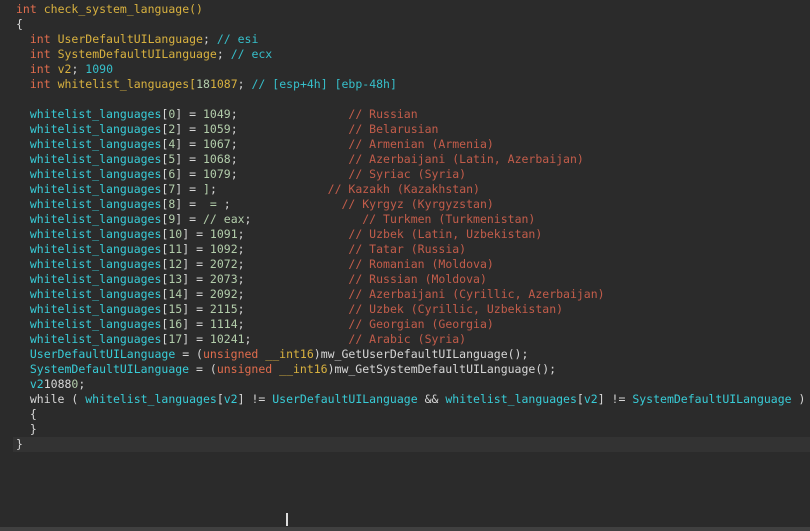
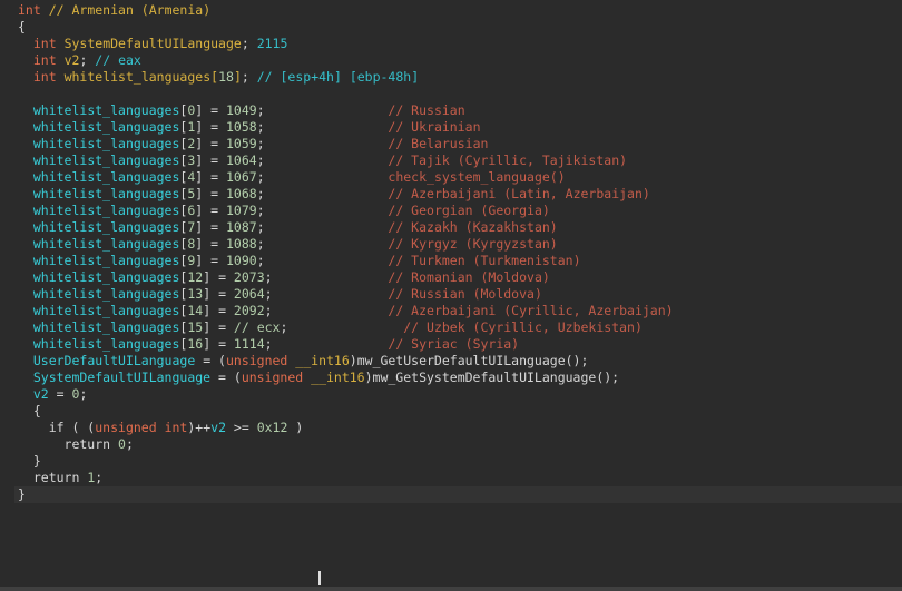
- int check_system_language()
+ int // Armenian (Armenia)
  {
- int UserDefaultUILanguage; // esi
- int SystemDefaultUILanguage; // ecx
+ int SystemDefaultUILanguage; 2115
- int v2; 1090
+ int v2; // eax
- int whitelist_languages[181087; // [esp+4h] [ebp-48h]
+ int whitelist_languages[18]; // [esp+4h] [ebp-48h]
  whitelist_languages[0] = 1049; // Russian
+ whitelist_languages[1] = 1058; // Ukrainian
  whitelist_languages[2] = 1059; // Belarusian
+ whitelist_languages[3] = 1064; // Tajik (Cyrillic, Tajikistan)
- whitelist_languages[4] = 1067; // Armenian (Armenia)
+ whitelist_languages[4] = 1067; check_system_language()
  whitelist_languages[5] = 1068; // Azerbaijani (Latin, Azerbaijan)
- whitelist_languages[6] = 1079; // Syriac (Syria)
+ whitelist_languages[6] = 1079; // Georgian (Georgia)
- whitelist_languages[7] = ]; // Kazakh (Kazakhstan)
+ whitelist_languages[7] = 1087; // Kazakh (Kazakhstan)
- whitelist_languages[8] = = ; // Kyrgyz (Kyrgyzstan)
+ whitelist_languages[8] = 1088; // Kyrgyz (Kyrgyzstan)
- whitelist_languages[9] = // eax; // Turkmen (Turkmenistan)
+ whitelist_languages[9] = 1090; // Turkmen (Turkmenistan)
- whitelist_languages[10] = 1091; // Uzbek (Latin, Uzbekistan)
- whitelist_languages[11] = 1092; // Tatar (Russia)
- whitelist_languages[12] = 2072; // Romanian (Moldova)
+ whitelist_languages[12] = 2073; // Romanian (Moldova)
- whitelist_languages[13] = 2073; // Russian (Moldova)
+ whitelist_languages[13] = 2064; // Russian (Moldova)
  whitelist_languages[14] = 2092; // Azerbaijani (Cyrillic, Azerbaijan)
- whitelist_languages[15] = 2115; // Uzbek (Cyrillic, Uzbekistan)
+ whitelist_languages[15] = // ecx; // Uzbek (Cyrillic, Uzbekistan)
- whitelist_languages[16] = 1114; // Georgian (Georgia)
+ whitelist_languages[16] = 1114; // Syriac (Syria)
- whitelist_languages[17] = 10241; // Arabic (Syria)
  UserDefaultUILanguage = (unsigned __int16)mw_GetUserDefaultUILanguage();
  SystemDefaultUILanguage = (unsigned __int16)mw_GetSystemDefaultUILanguage();
- v210880;
+ v2 = 0;
- while ( whitelist_languages[v2] != UserDefaultUILanguage && whitelist_languages[v2] != SystemDefaultUILanguage )
  {
+ if ( (unsigned int)++v2 >= 0x12 )
+ return 0;
  }
+ return 1;
  }
